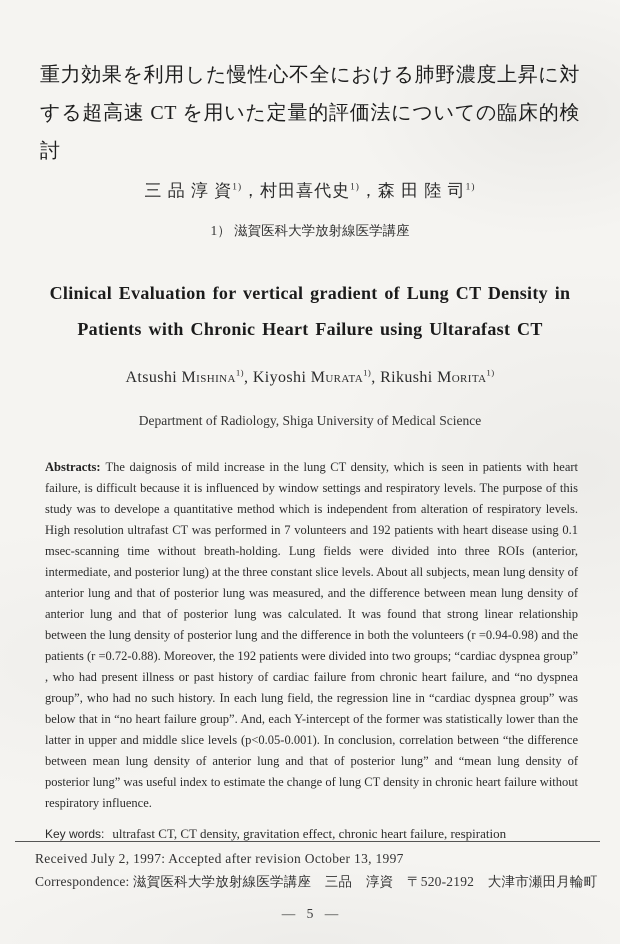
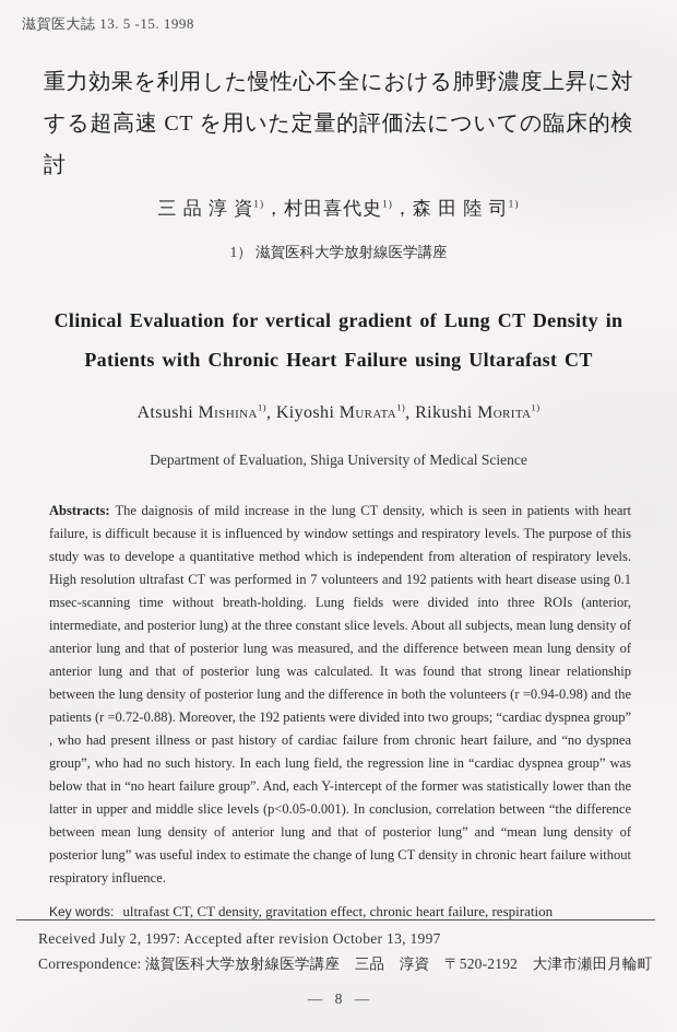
+ 滋賀医大誌 13. 5 -15. 1998
  重力効果を利用した慢性心不全における肺野濃度上昇に対する超高速 CT を用いた定量的評価法についての臨床的検討
  三 品 淳 資1)，村田喜代史1)，森 田 陸 司1)
  1） 滋賀医科大学放射線医学講座
  Clinical Evaluation for vertical gradient of Lung CT Density in Patients with Chronic Heart Failure using Ultarafast CT
  Atsushi Mishina1), Kiyoshi Murata1), Rikushi Morita1)
- Department of Radiology, Shiga University of Medical Science
+ Department of Evaluation, Shiga University of Medical Science
  Abstracts: The daignosis of mild increase in the lung CT density, which is seen in patients with heart failure, is difficult because it is influenced by window settings and respiratory levels. The purpose of this study was to develope a quantitative method which is independent from alteration of respiratory levels. High resolution ultrafast CT was performed in 7 volunteers and 192 patients with heart disease using 0.1 msec-scanning time without breath-holding. Lung fields were divided into three ROIs (anterior, intermediate, and posterior lung) at the three constant slice levels. About all subjects, mean lung density of anterior lung and that of posterior lung was measured, and the difference between mean lung density of anterior lung and that of posterior lung was calculated. It was found that strong linear relationship between the lung density of posterior lung and the difference in both the volunteers (r =0.94-0.98) and the patients (r =0.72-0.88). Moreover, the 192 patients were divided into two groups; “cardiac dyspnea group” , who had present illness or past history of cardiac failure from chronic heart failure, and “no dyspnea group”, who had no such history. In each lung field, the regression line in “cardiac dyspnea group” was below that in “no heart failure group”. And, each Y-intercept of the former was statistically lower than the latter in upper and middle slice levels (p<0.05-0.001). In conclusion, correlation between “the difference between mean lung density of anterior lung and that of posterior lung” and “mean lung density of posterior lung” was useful index to estimate the change of lung CT density in chronic heart failure without respiratory influence.
  Key words: ultrafast CT, CT density, gravitation effect, chronic heart failure, respiration
  Received July 2, 1997: Accepted after revision October 13, 1997
  Correspondence: 滋賀医科大学放射線医学講座 三品 淳資 〒520-2192 大津市瀬田月輪町
- — 5 —
+ — 8 —
